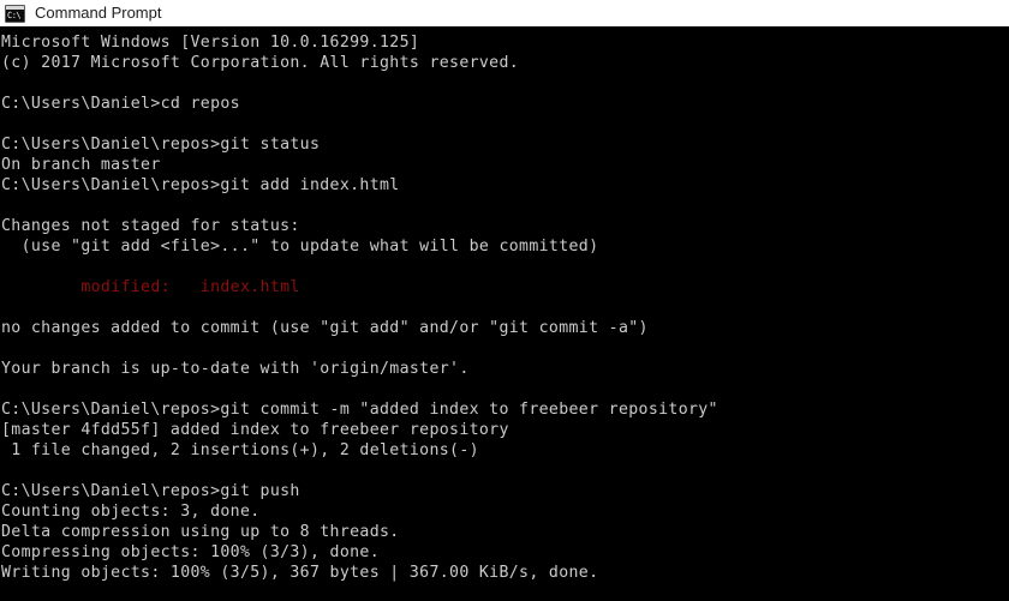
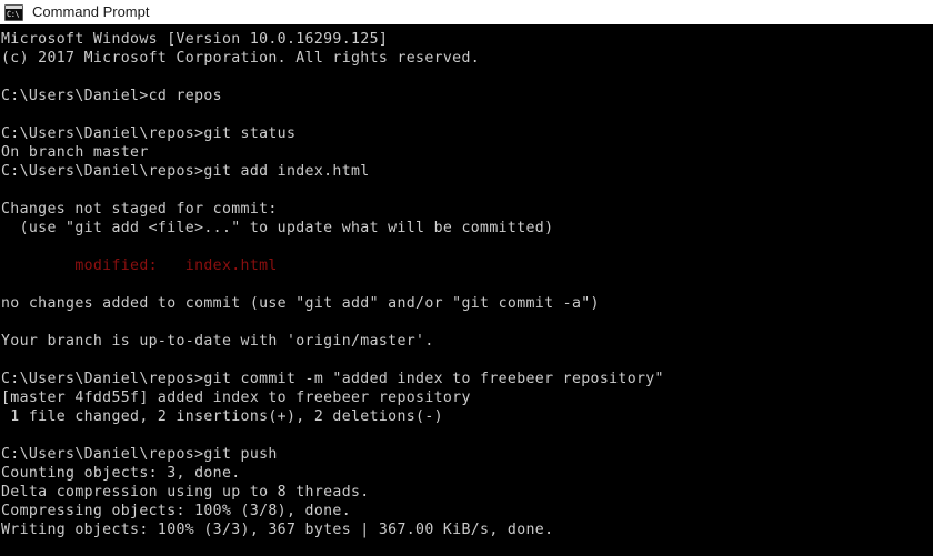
  C:\
  Command Prompt
  Microsoft Windows [Version 10.0.16299.125]
  (c) 2017 Microsoft Corporation. All rights reserved.
  C:\Users\Daniel>cd repos
  C:\Users\Daniel\repos>git status
  On branch master
  C:\Users\Daniel\repos>git add index.html
- Changes not staged for status:
+ Changes not staged for commit:
  (use "git add <file>..." to update what will be committed)
  modified: index.html
  no changes added to commit (use "git add" and/or "git commit -a")
  Your branch is up-to-date with 'origin/master'.
  C:\Users\Daniel\repos>git commit -m "added index to freebeer repository"
  [master 4fdd55f] added index to freebeer repository
  1 file changed, 2 insertions(+), 2 deletions(-)
  C:\Users\Daniel\repos>git push
  Counting objects: 3, done.
  Delta compression using up to 8 threads.
- Compressing objects: 100% (3/3), done.
+ Compressing objects: 100% (3/8), done.
- Writing objects: 100% (3/5), 367 bytes | 367.00 KiB/s, done.
+ Writing objects: 100% (3/3), 367 bytes | 367.00 KiB/s, done.
